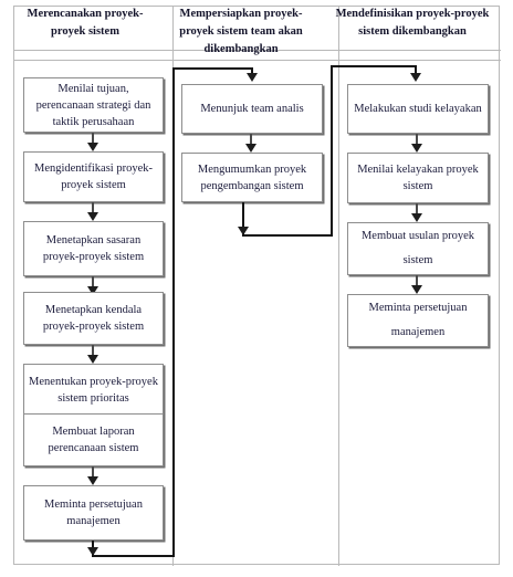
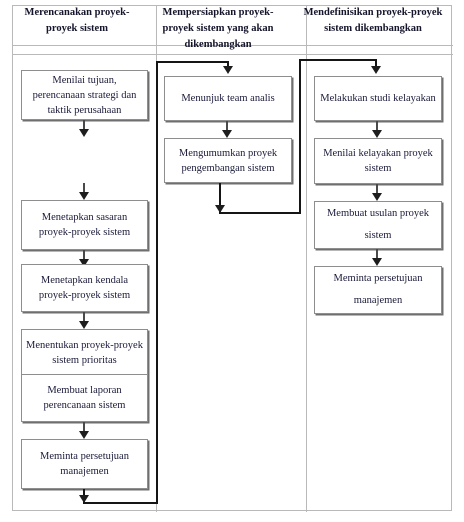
  Merencanakan proyek-proyek sistem
- Mempersiapkan proyek-proyek sistem team akan dikembangkan
+ Mempersiapkan proyek-proyek sistem yang akan dikembangkan
  Mendefinisikan proyek-proyek sistem dikembangkan
  Menilai tujuan, perencanaan strategi dan taktik perusahaan
- Mengidentifikasi proyek-proyek sistem
  Menetapkan sasaran proyek-proyek sistem
  Menetapkan kendala proyek-proyek sistem
  Menentukan proyek-proyek sistem prioritas
  Membuat laporan perencanaan sistem
  Meminta persetujuan manajemen
  Menunjuk team analis
  Mengumumkan proyek pengembangan sistem
  Melakukan studi kelayakan
  Menilai kelayakan proyek sistem
  Membuat usulan proyek sistem
  Meminta persetujuan manajemen
